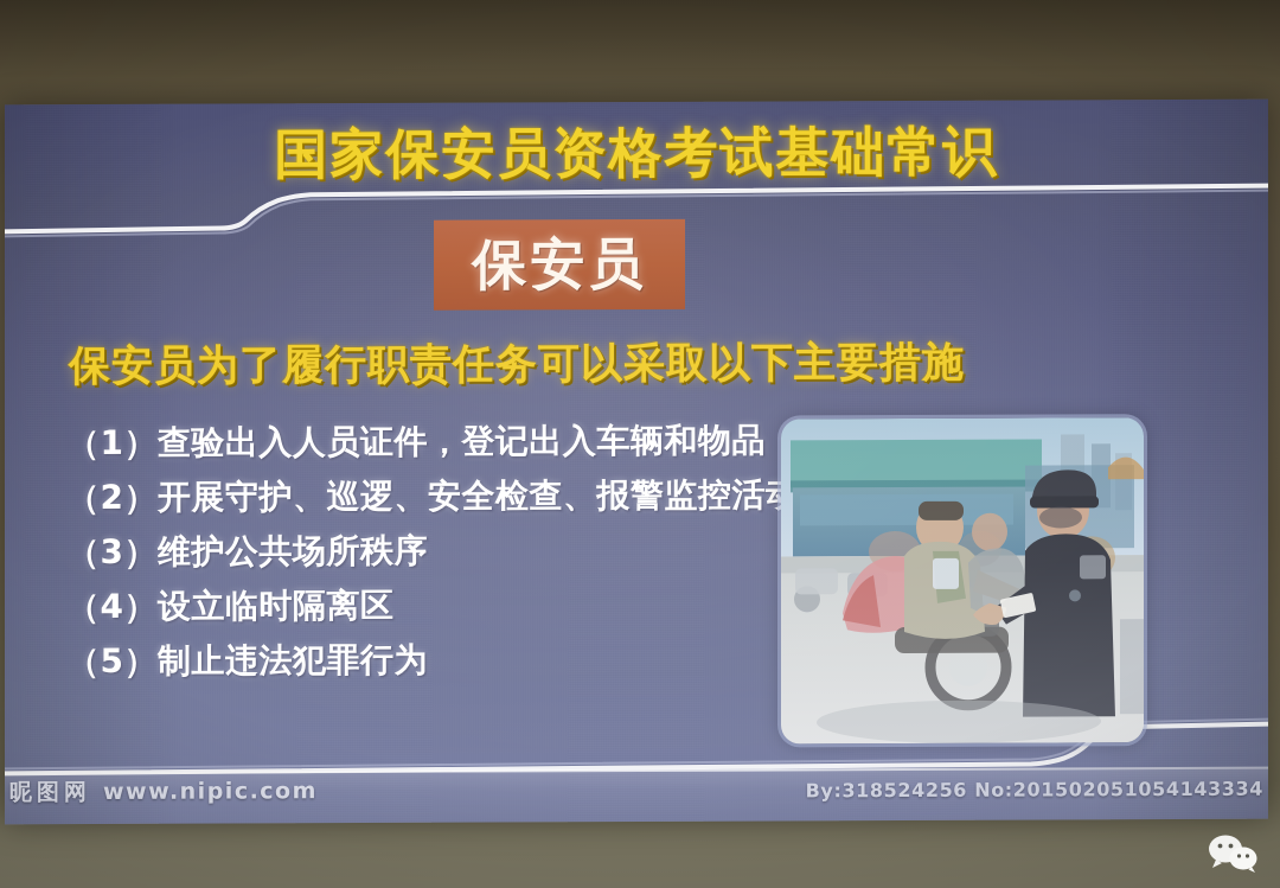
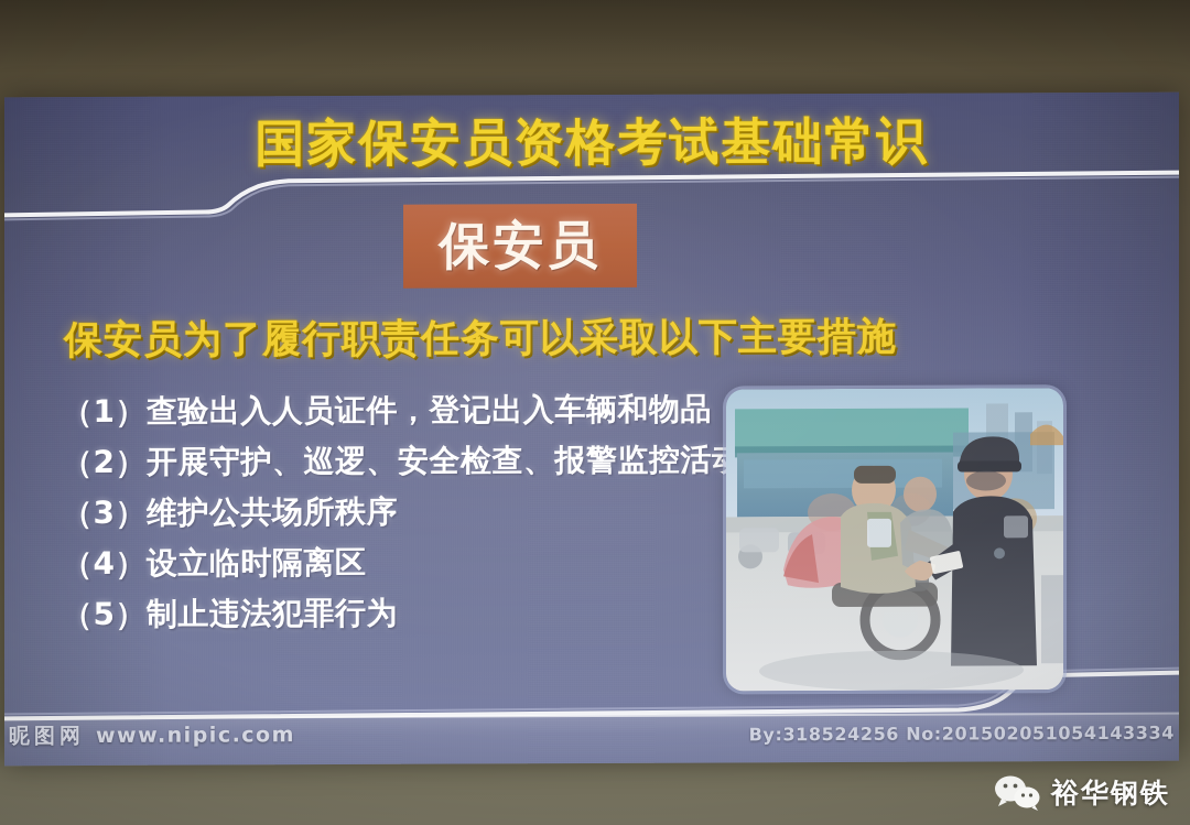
+ 裕华钢铁
